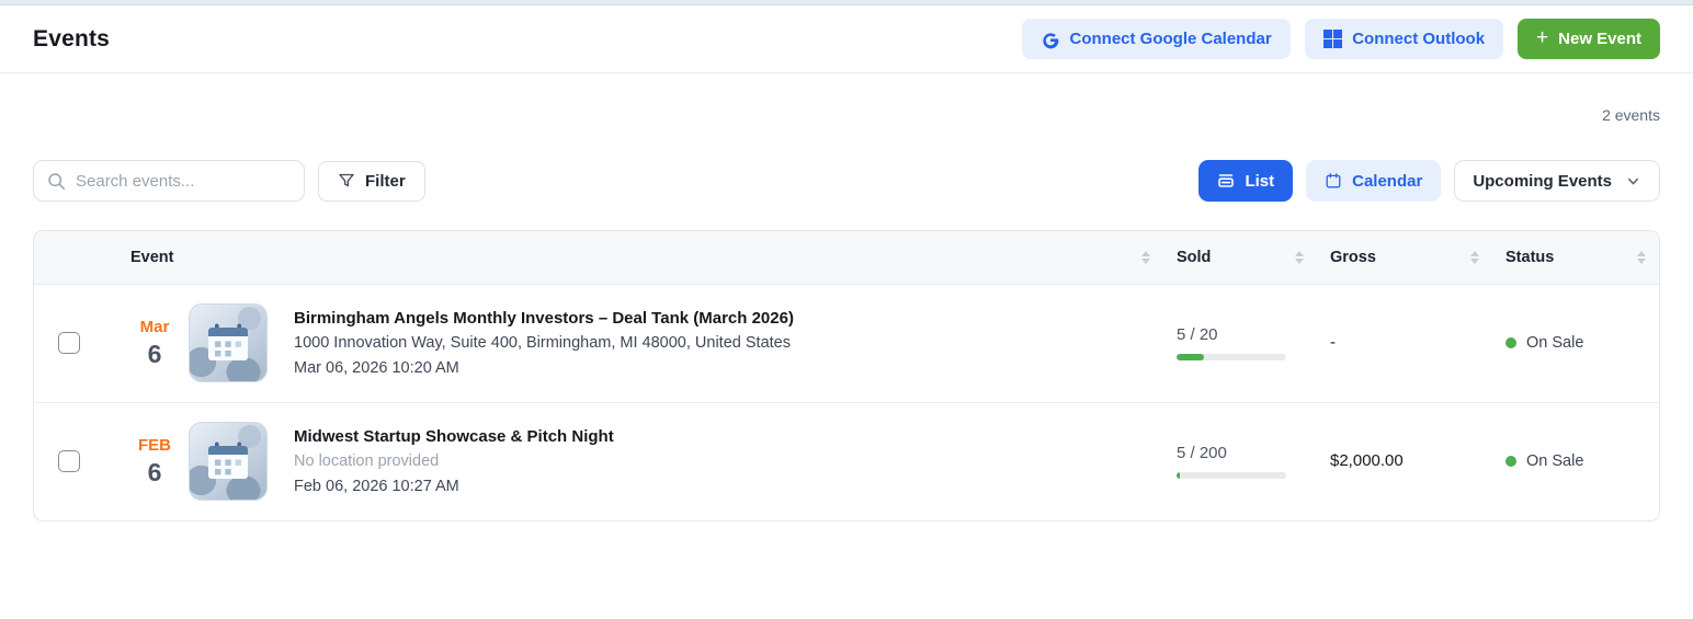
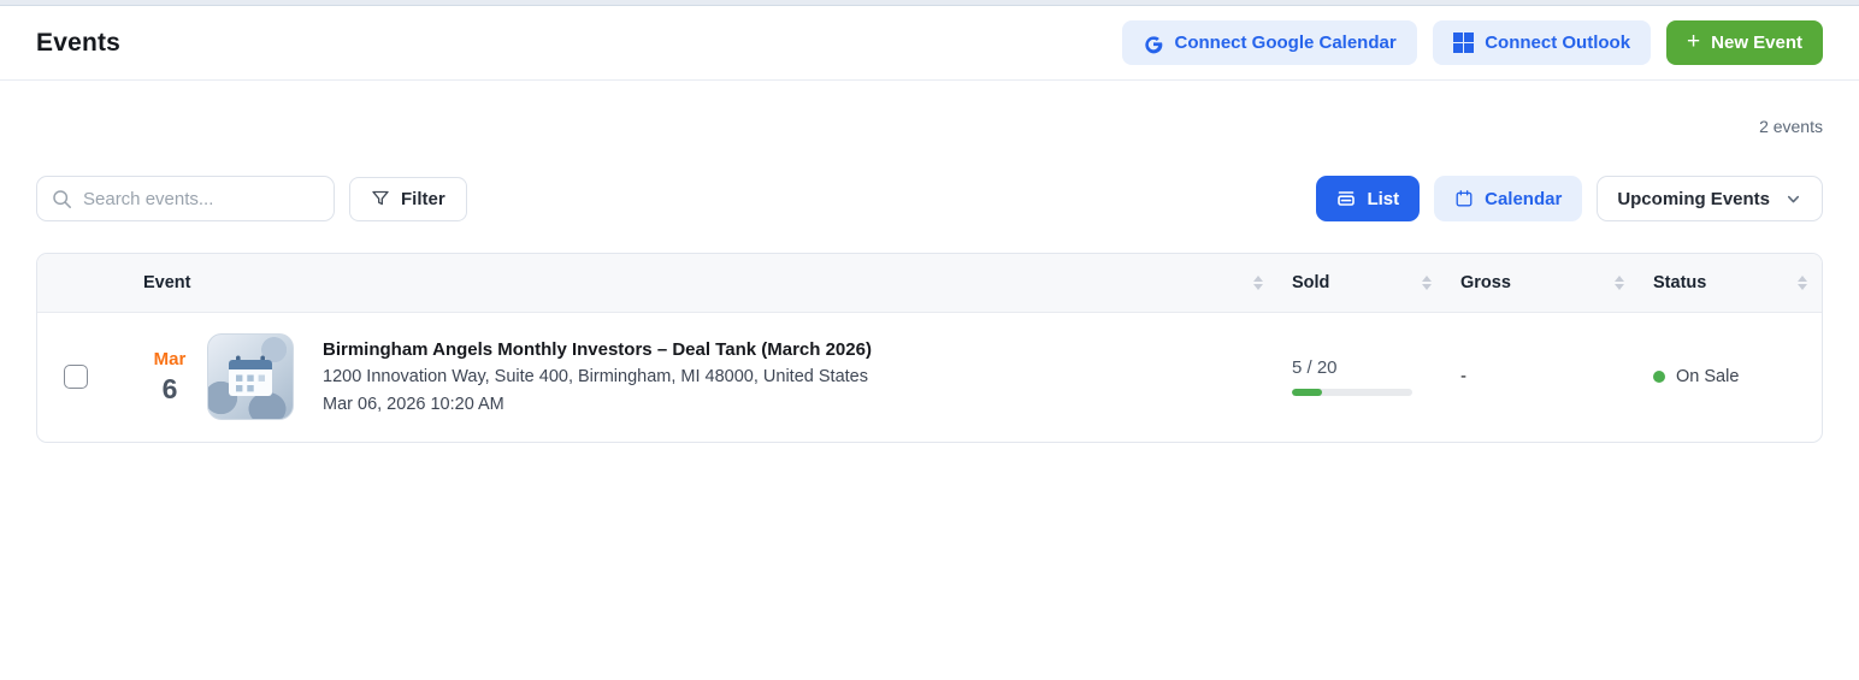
  Events
  Connect Google Calendar
  Connect Outlook
  +
  New Event
  2 events
  Search events...
  Filter
  List
  Calendar
  Upcoming Events
  	Event	Sold	Gross	Status
- 	Mar 6 Birmingham Angels Monthly Investors – Deal Tank (March 2026) 1000 Innovation Way, Suite 400, Birmingham, MI 48000, United States Mar 06, 2026 10:20 AM	5 / 20	-	On Sale
+ 	Mar 6 Birmingham Angels Monthly Investors – Deal Tank (March 2026) 1200 Innovation Way, Suite 400, Birmingham, MI 48000, United States Mar 06, 2026 10:20 AM	5 / 20	-	On Sale
- 	FEB 6 Midwest Startup Showcase & Pitch Night No location provided Feb 06, 2026 10:27 AM	5 / 200	$2,000.00	On Sale
